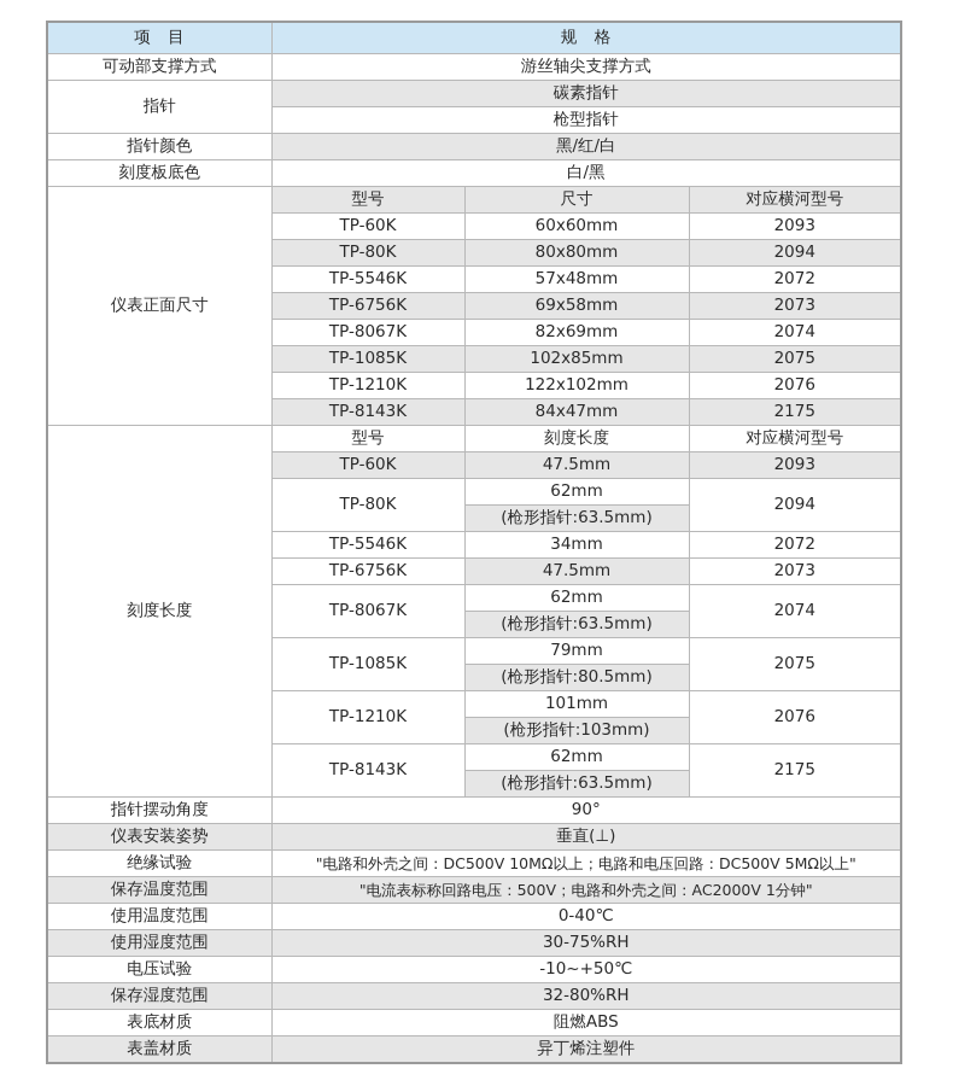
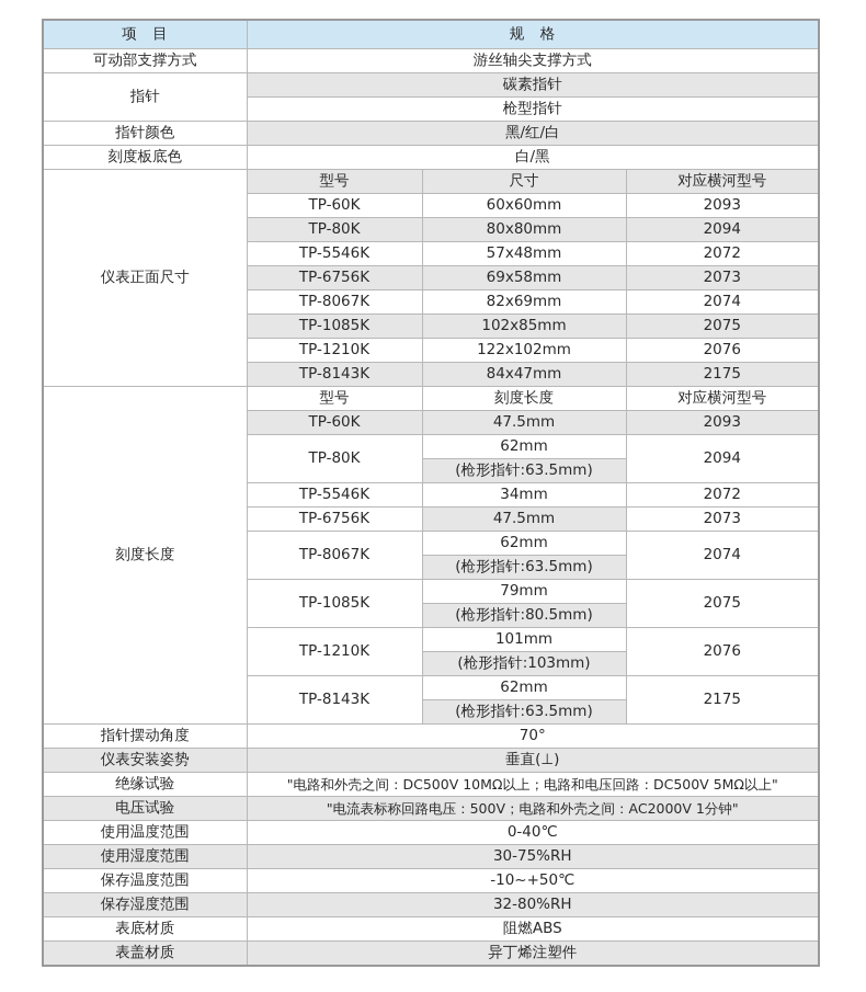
  项 目	规 格
  可动部支撑方式	游丝轴尖支撑方式
  指针	碳素指针
  枪型指针
  指针颜色	黑/红/白
  刻度板底色	白/黑
  仪表正面尺寸	型号	尺寸	对应横河型号
  TP-60K	60x60mm	2093
  TP-80K	80x80mm	2094
  TP-5546K	57x48mm	2072
  TP-6756K	69x58mm	2073
  TP-8067K	82x69mm	2074
  TP-1085K	102x85mm	2075
  TP-1210K	122x102mm	2076
  TP-8143K	84x47mm	2175
  刻度长度	型号	刻度长度	对应横河型号
  TP-60K	47.5mm	2093
  TP-80K	62mm	2094
  (枪形指针:63.5mm)
  TP-5546K	34mm	2072
  TP-6756K	47.5mm	2073
  TP-8067K	62mm	2074
  (枪形指针:63.5mm)
  TP-1085K	79mm	2075
  (枪形指针:80.5mm)
  TP-1210K	101mm	2076
  (枪形指针:103mm)
  TP-8143K	62mm	2175
  (枪形指针:63.5mm)
- 指针摆动角度	90°
+ 指针摆动角度	70°
  仪表安装姿势	垂直(⊥)
  绝缘试验	"电路和外壳之间：DC500V 10MΩ以上；电路和电压回路：DC500V 5MΩ以上"
- 保存温度范围	"电流表标称回路电压：500V；电路和外壳之间：AC2000V 1分钟"
+ 电压试验	"电流表标称回路电压：500V；电路和外壳之间：AC2000V 1分钟"
  使用温度范围	0-40℃
  使用湿度范围	30-75%RH
- 电压试验	-10~+50℃
+ 保存温度范围	-10~+50℃
  保存湿度范围	32-80%RH
  表底材质	阻燃ABS
  表盖材质	异丁烯注塑件
